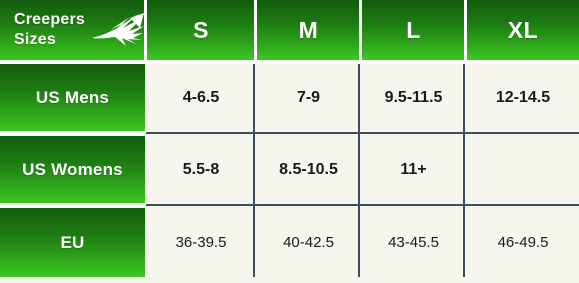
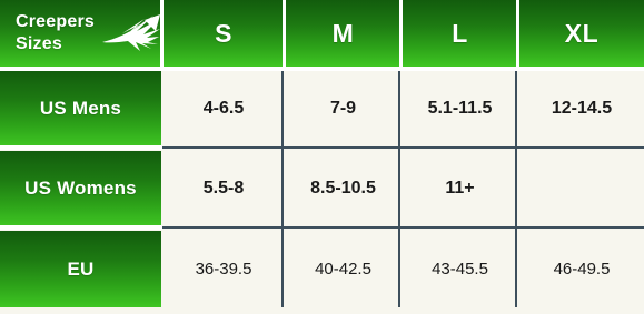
  Creepers
  Sizes
  S
  M
  L
  XL
  US Mens
  4-6.5
  7-9
- 9.5-11.5
+ 5.1-11.5
  12-14.5
  US Womens
  5.5-8
  8.5-10.5
  11+
  EU
  36-39.5
  40-42.5
  43-45.5
  46-49.5
